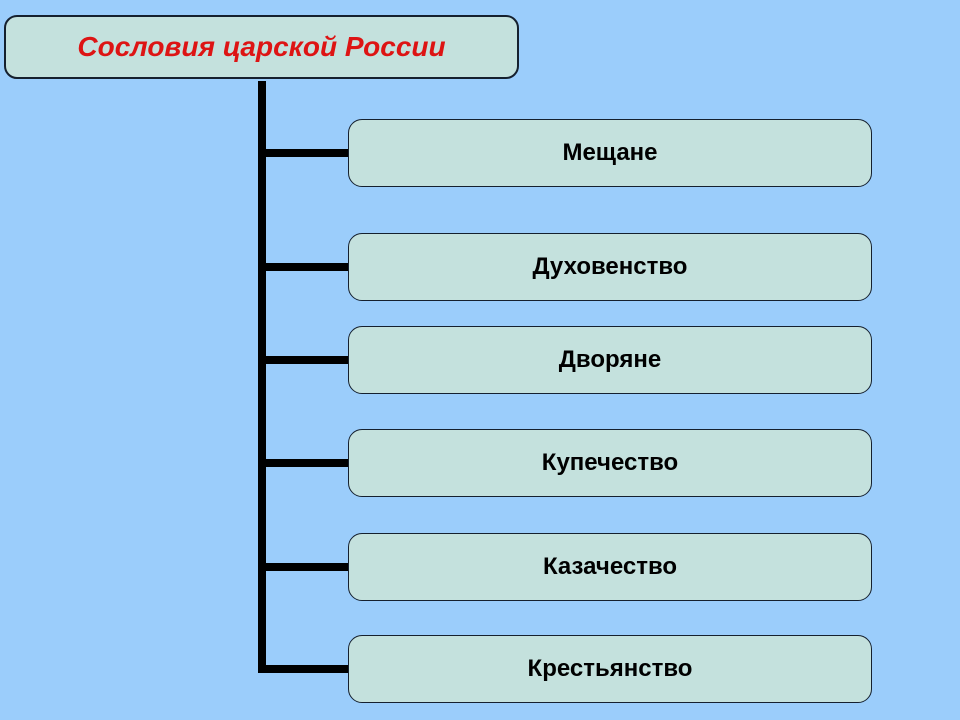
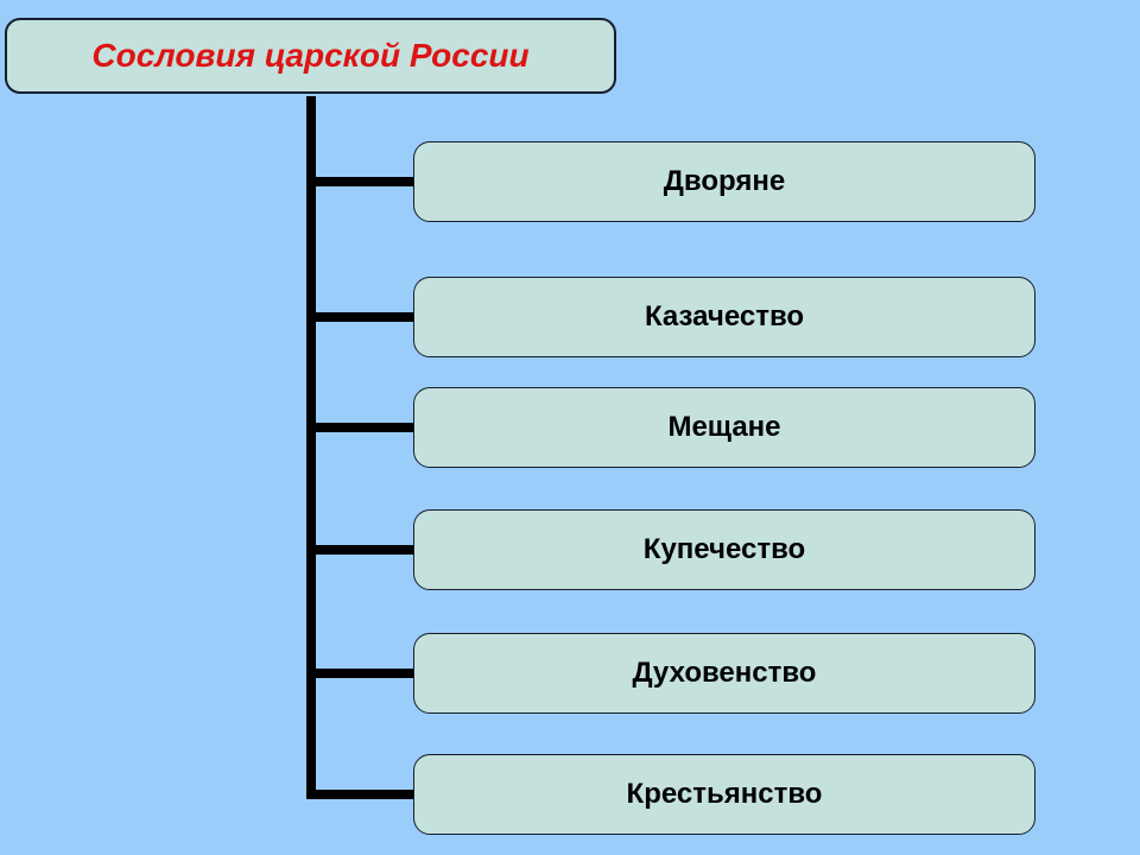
  Сословия царской России
- Мещане
+ Дворяне
- Духовенство
+ Казачество
- Дворяне
+ Мещане
  Купечество
- Казачество
+ Духовенство
  Крестьянство
